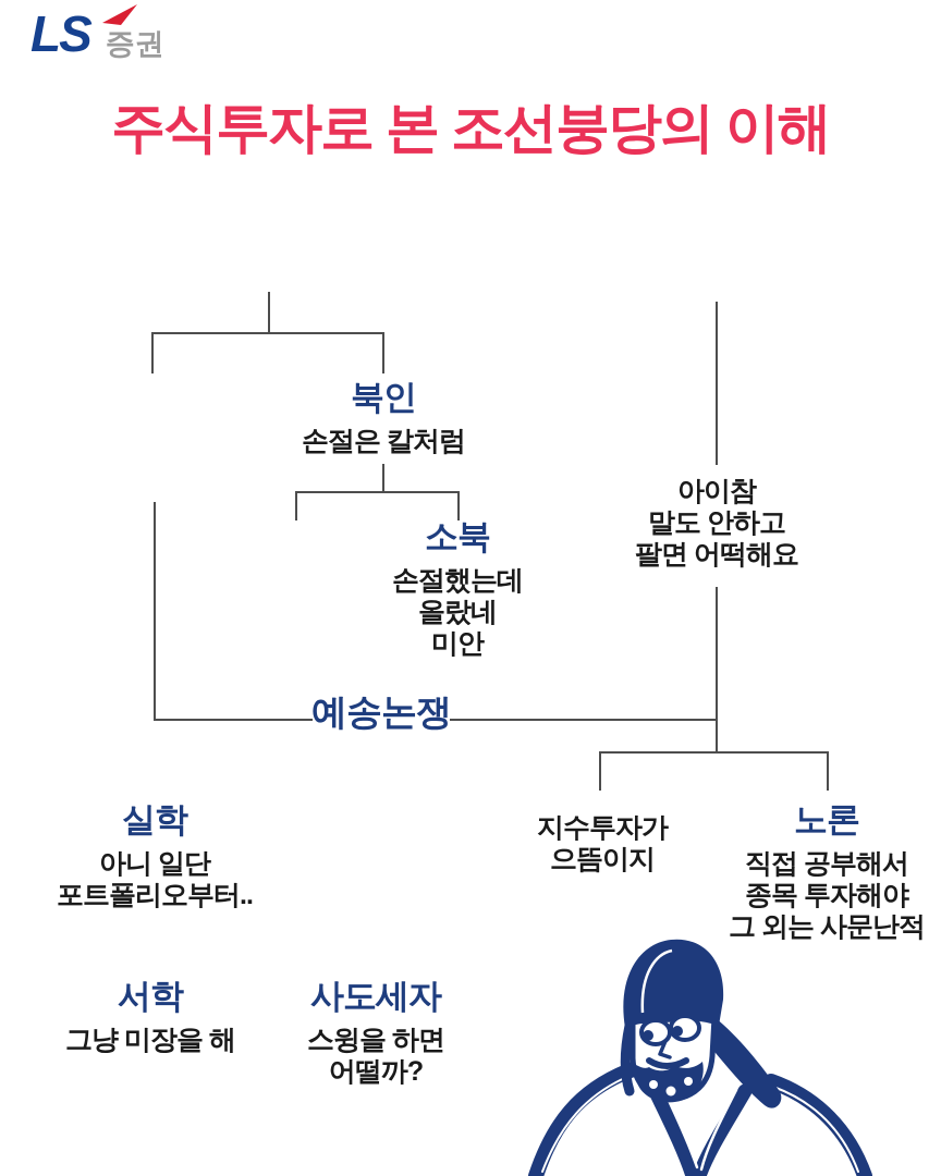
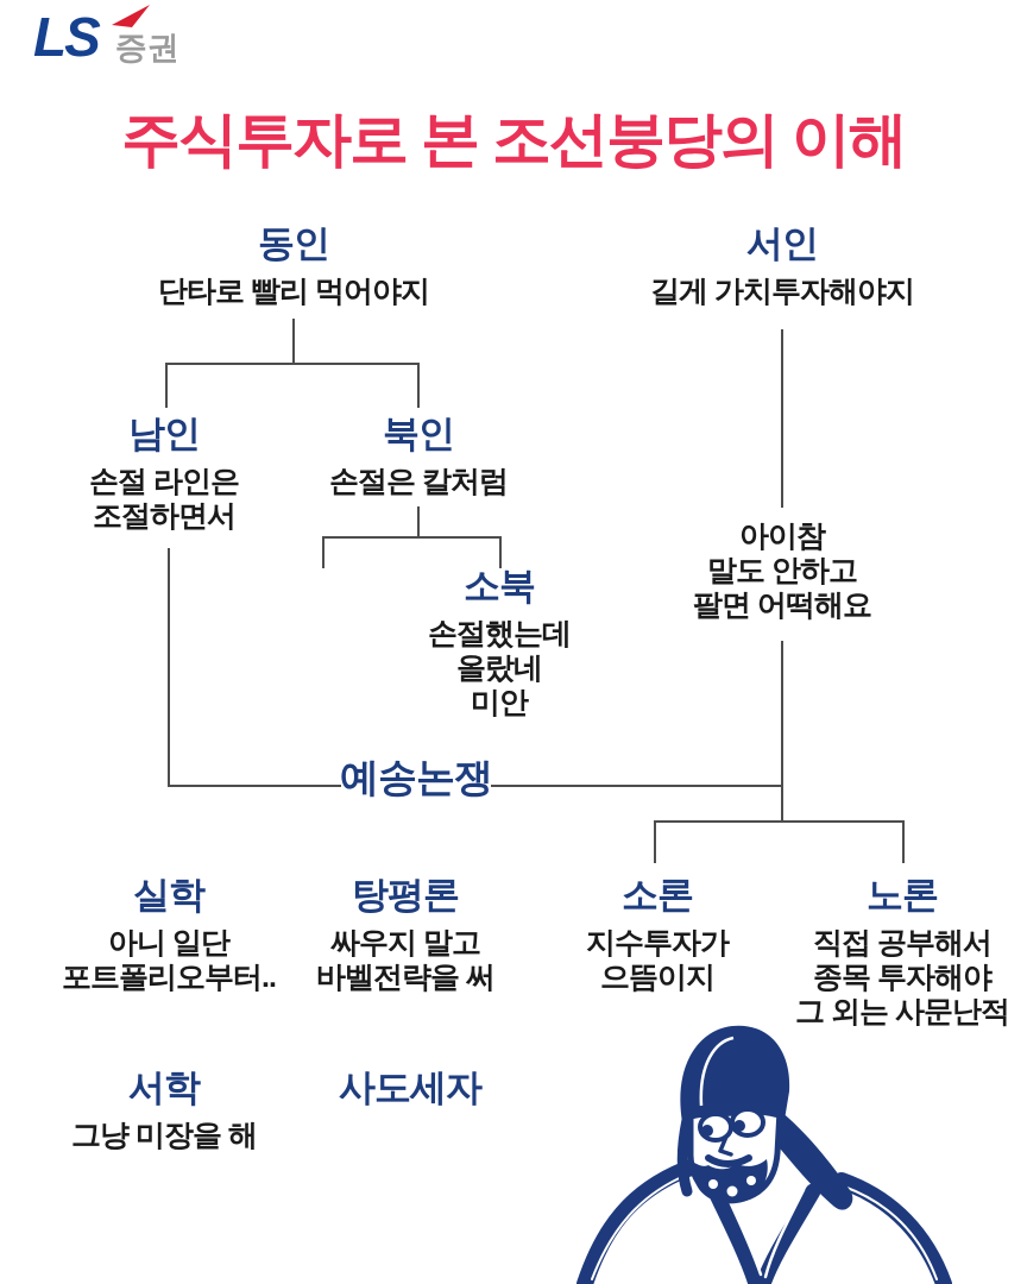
  LS
  증권
  주식투자로 본 조선붕당의 이해
+ 동인
+ 단타로 빨리 먹어야지
+ 서인
+ 길게 가치투자해야지
+ 남인
+ 손절 라인은
+ 조절하면서
  북인
  손절은 칼처럼
  소북
  손절했는데
  올랐네
  미안
  아이참
  말도 안하고
  팔면 어떡해요
  예송논쟁
  실학
  아니 일단
  포트폴리오부터..
+ 탕평론
+ 싸우지 말고
+ 바벨전략을 써
+ 소론
  지수투자가
  으뜸이지
  노론
  직접 공부해서
  종목 투자해야
  그 외는 사문난적
  서학
  그냥 미장을 해
  사도세자
- 스윙을 하면
- 어떨까?
